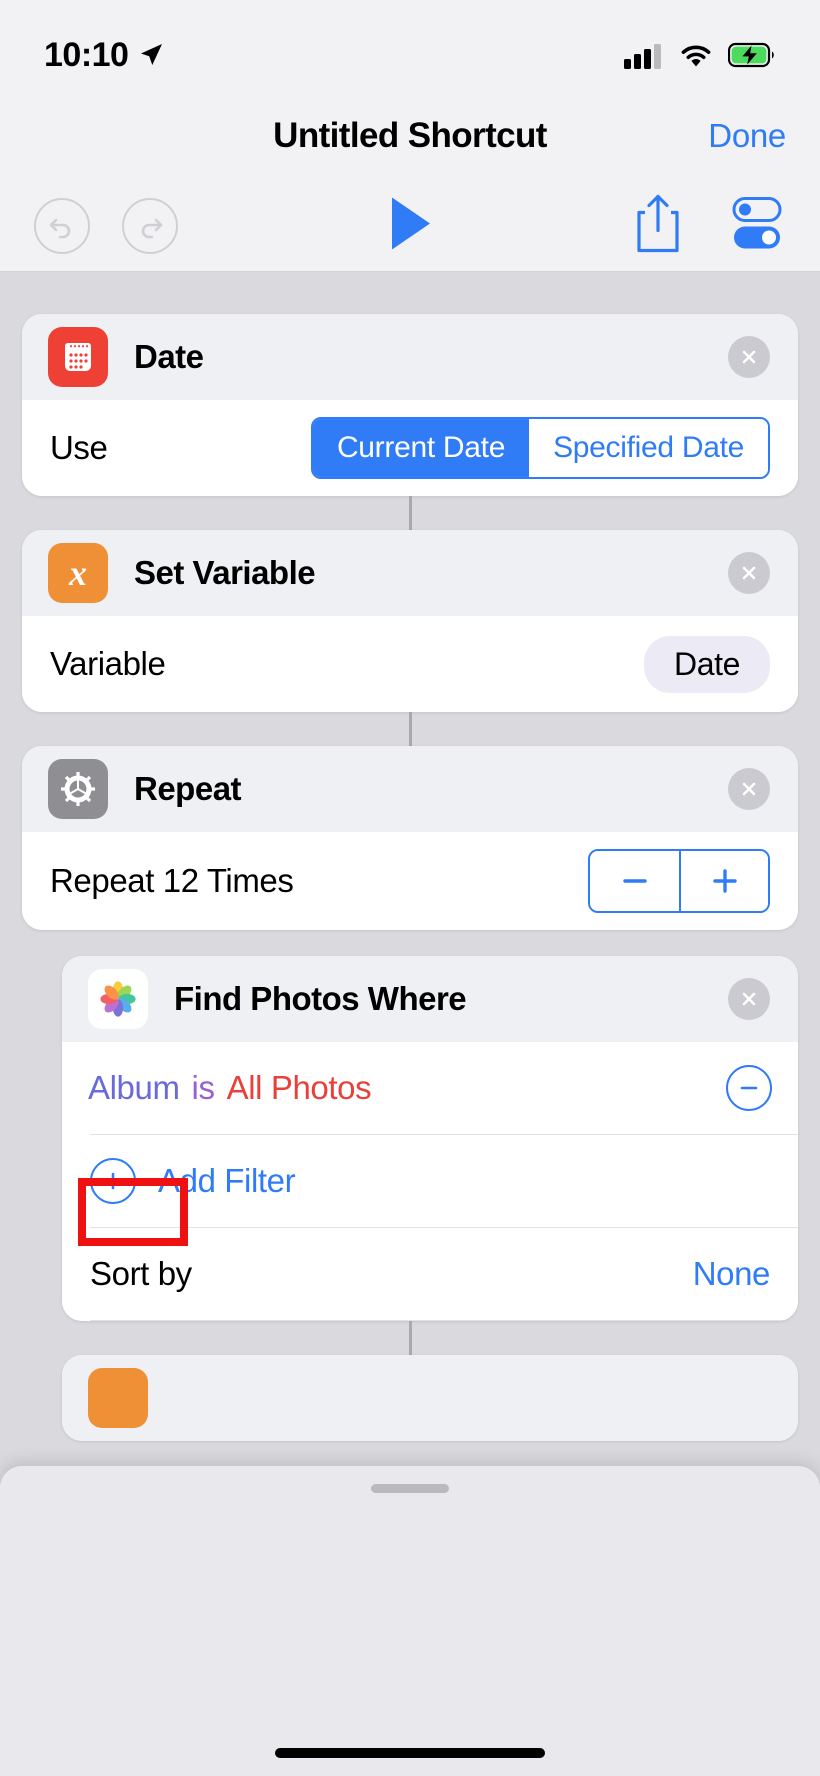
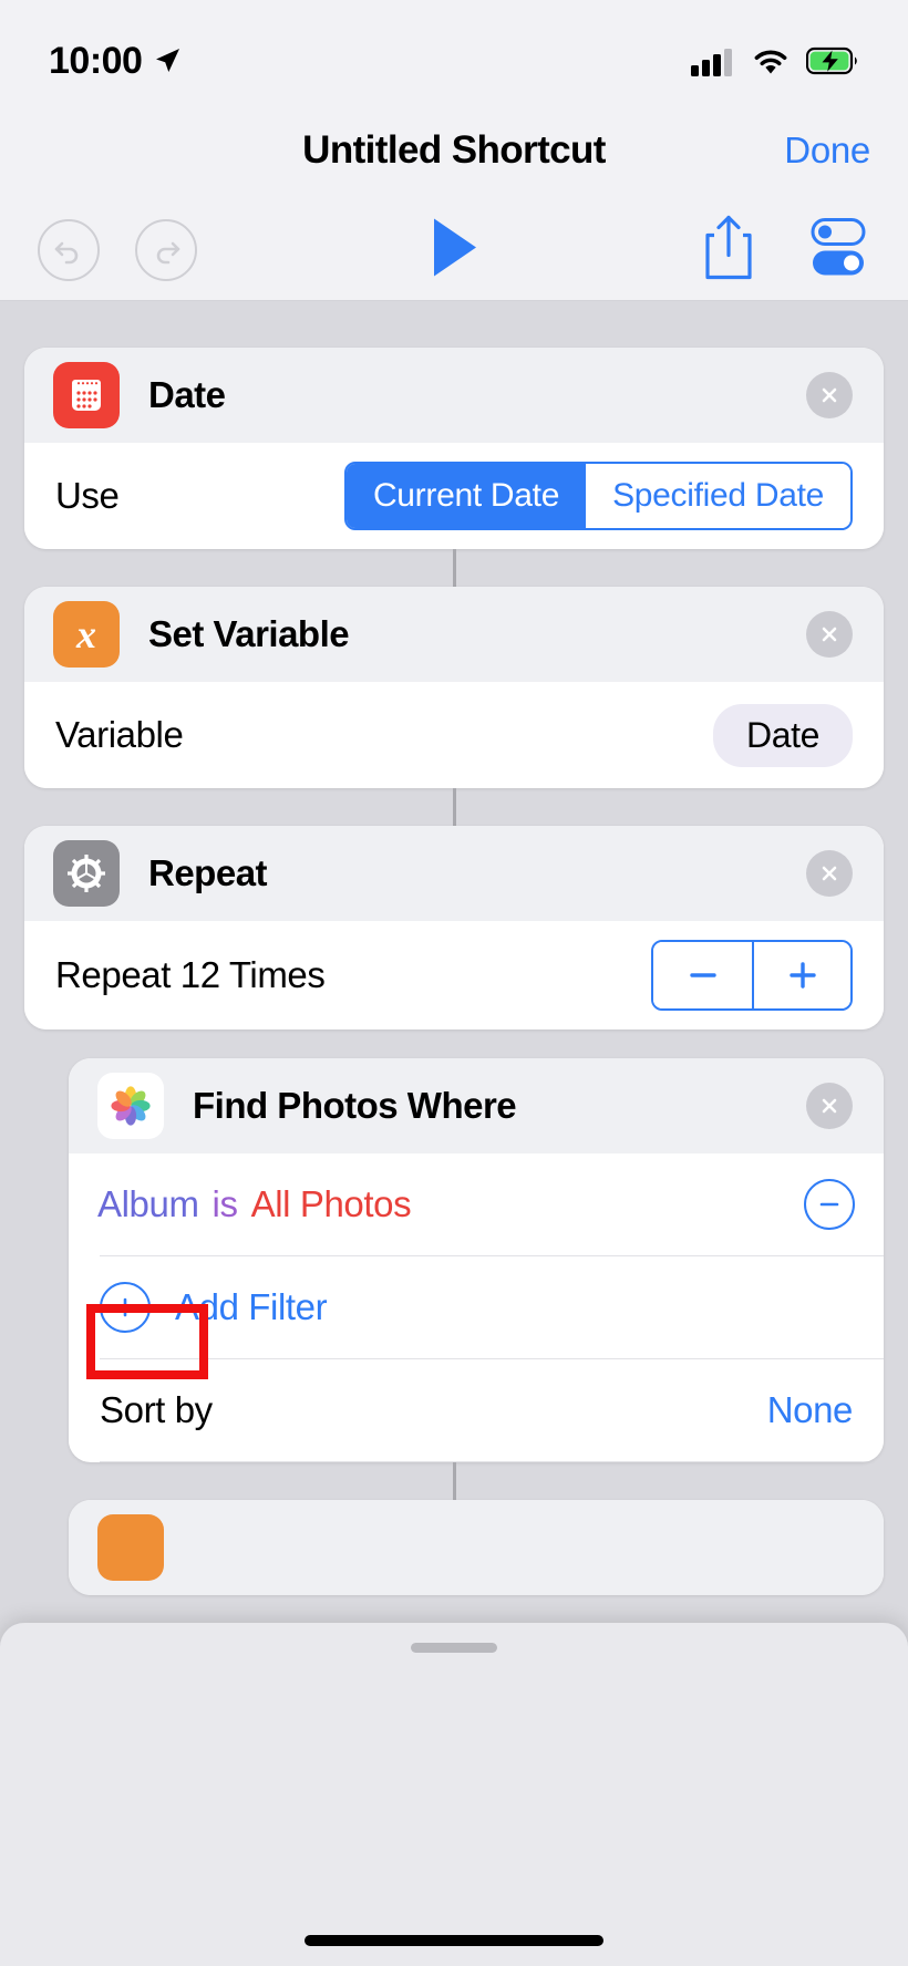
- 10:10
+ 10:00
  Untitled Shortcut
  Done
  Date
  Use
  Current Date
  Specified Date
  x
  Set Variable
  Variable
  Date
  Repeat
  Repeat 12 Times
  Find Photos Where
  Album
  is
  All Photos
  Add Filter
  Sort by
  None
